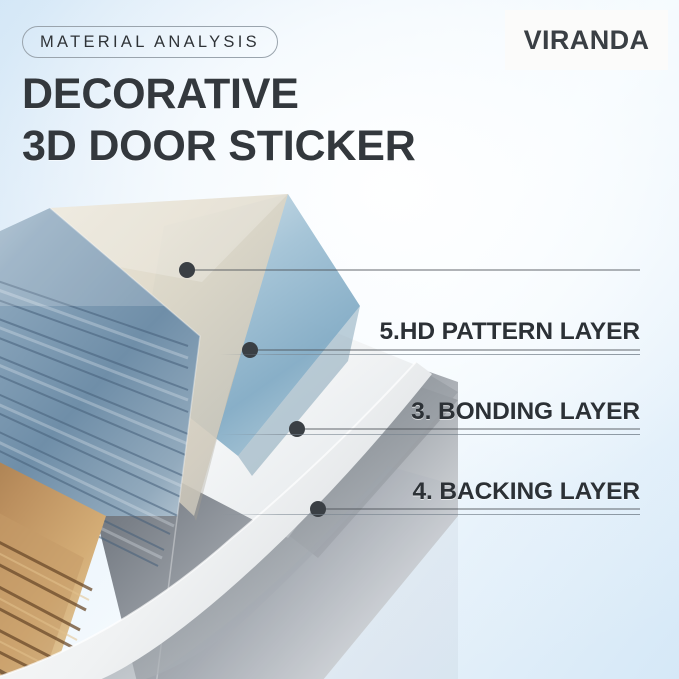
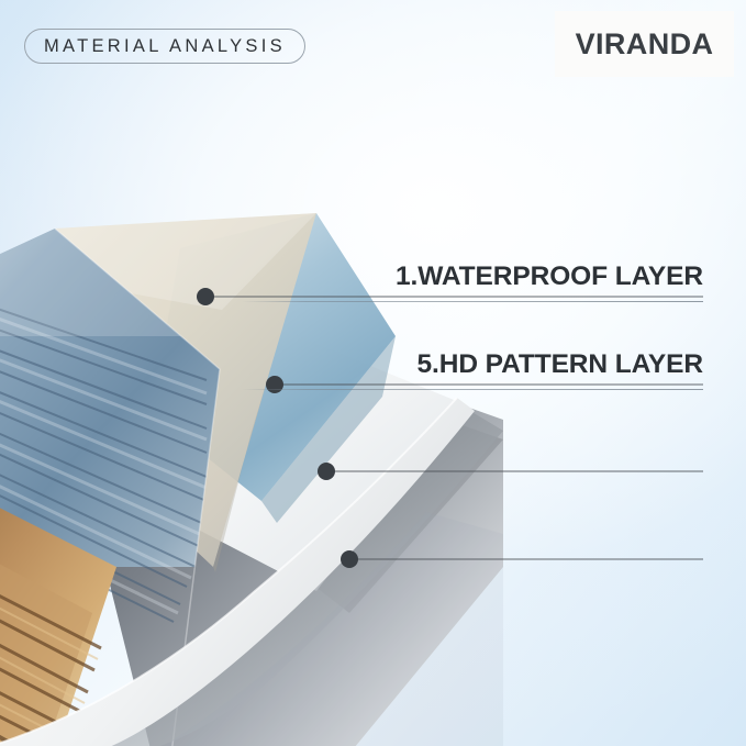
  MATERIAL ANALYSIS
- DECORATIVE
- 3D DOOR STICKER
  VIRANDA
+ 1.WATERPROOF LAYER
  5.HD PATTERN LAYER
- 3. BONDING LAYER
- 4. BACKING LAYER
